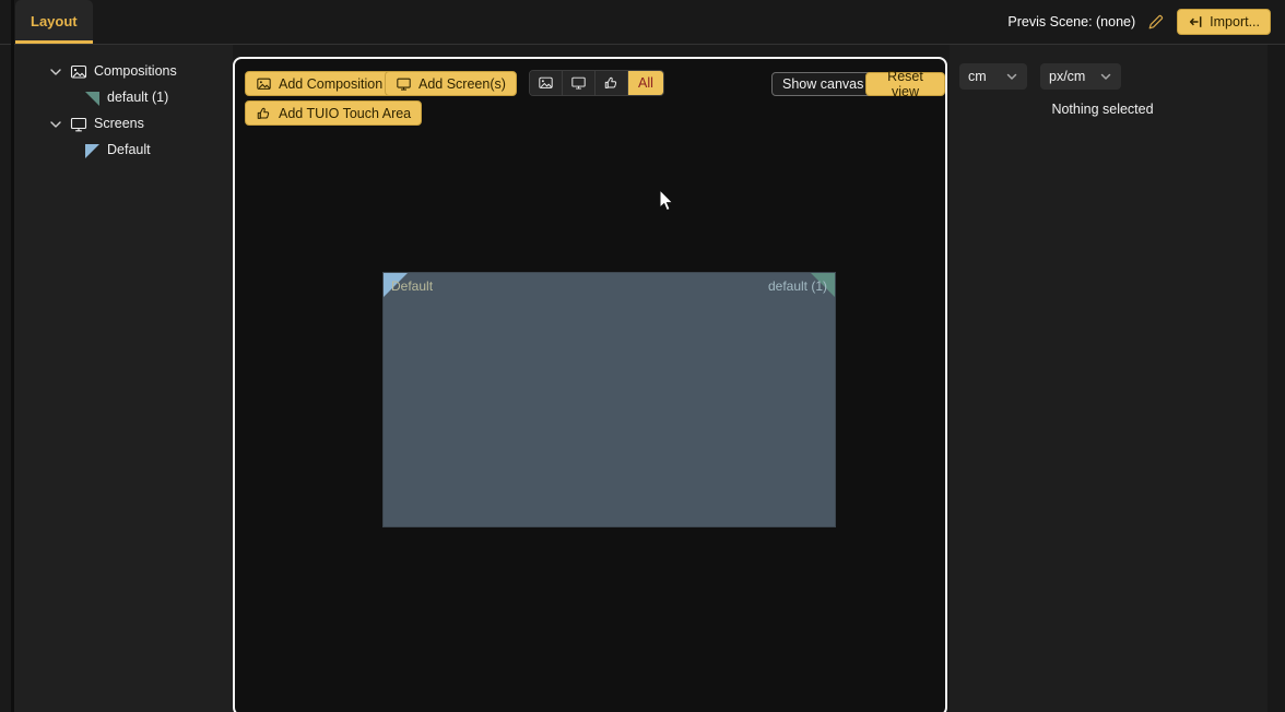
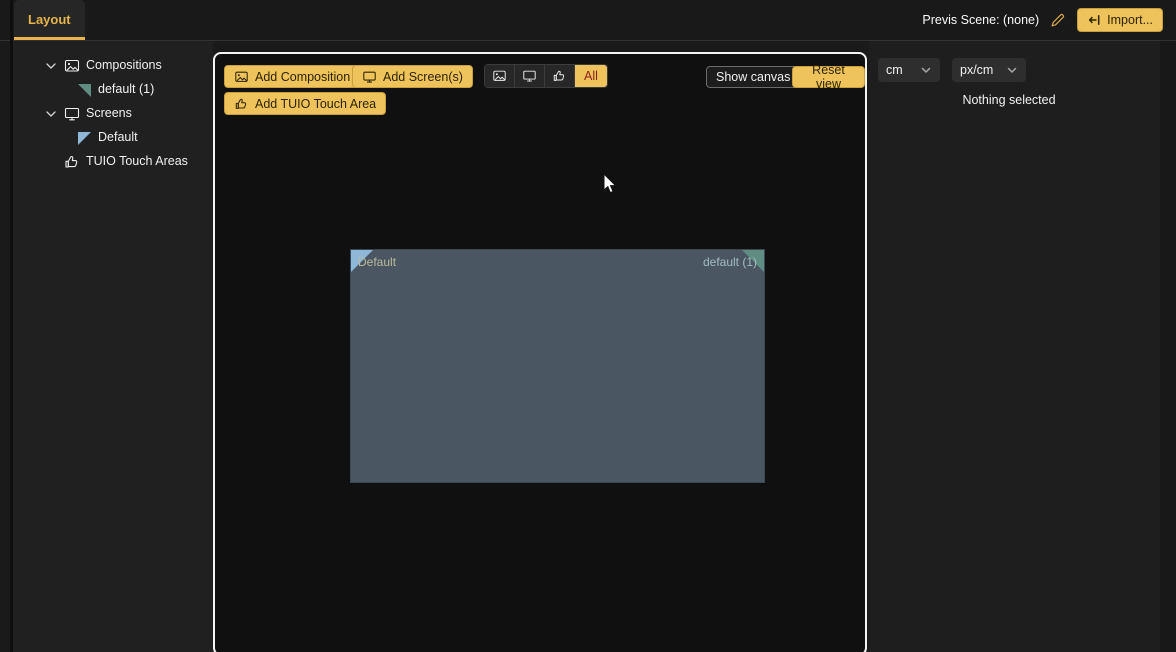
  Layout
  Previs Scene: (none)
  Import...
  Compositions
  default (1)
  Screens
  Default
+ TUIO Touch Areas
  Add Composition
  Add Screen(s)
  Add TUIO Touch Area
  All
  Show canvas
  Reset view
  Default
  default (1)
  cm
  px/cm
  Nothing selected
